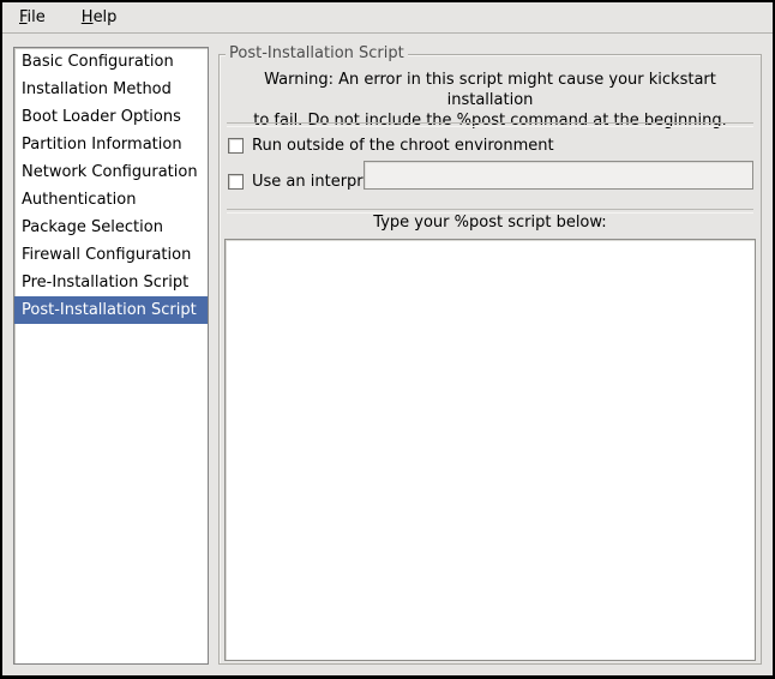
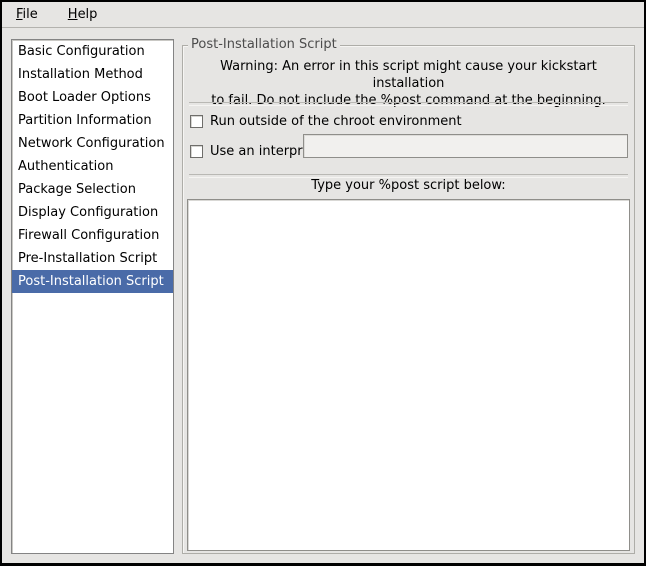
  File
  Help
  Basic Configuration
  Installation Method
  Boot Loader Options
  Partition Information
  Network Configuration
  Authentication
  Package Selection
+ Display Configuration
  Firewall Configuration
  Pre-Installation Script
  Post-Installation Script
  Post-Installation Script
  Warning: An error in this script might cause your kickstart installation
  to fail. Do not include the %post command at the beginning.
  Run outside of the chroot environment
  Use an interpr
  Type your %post script below:
